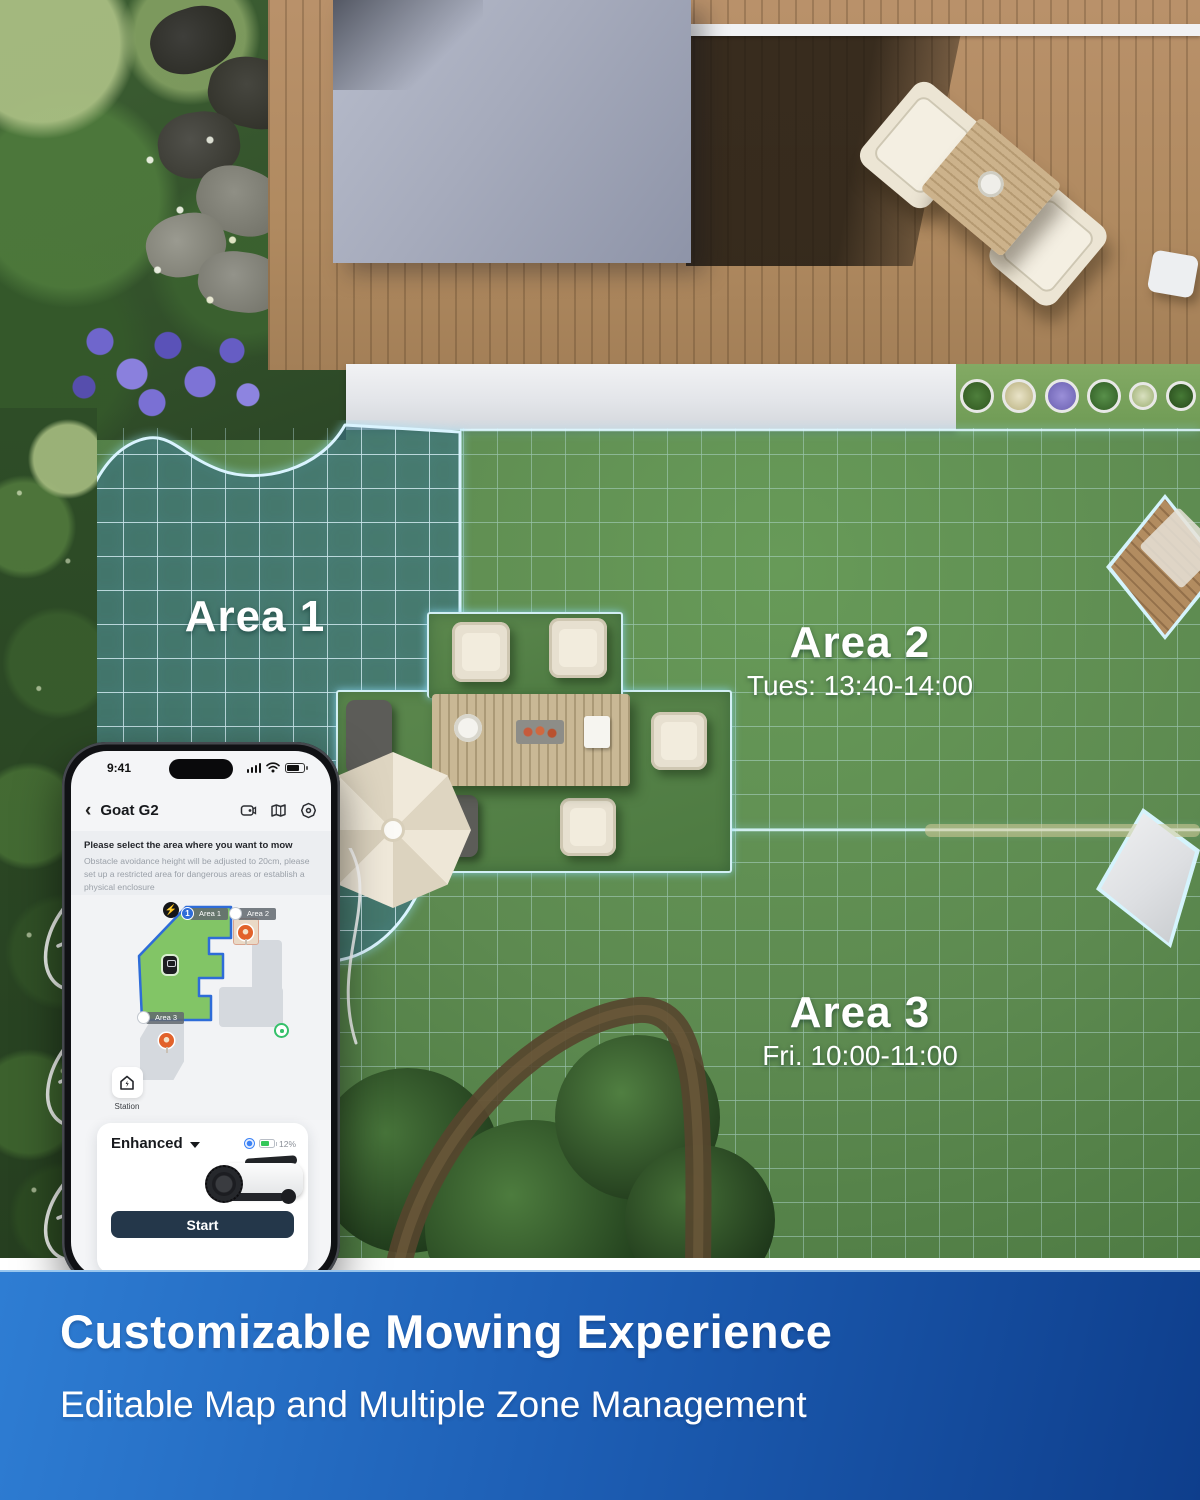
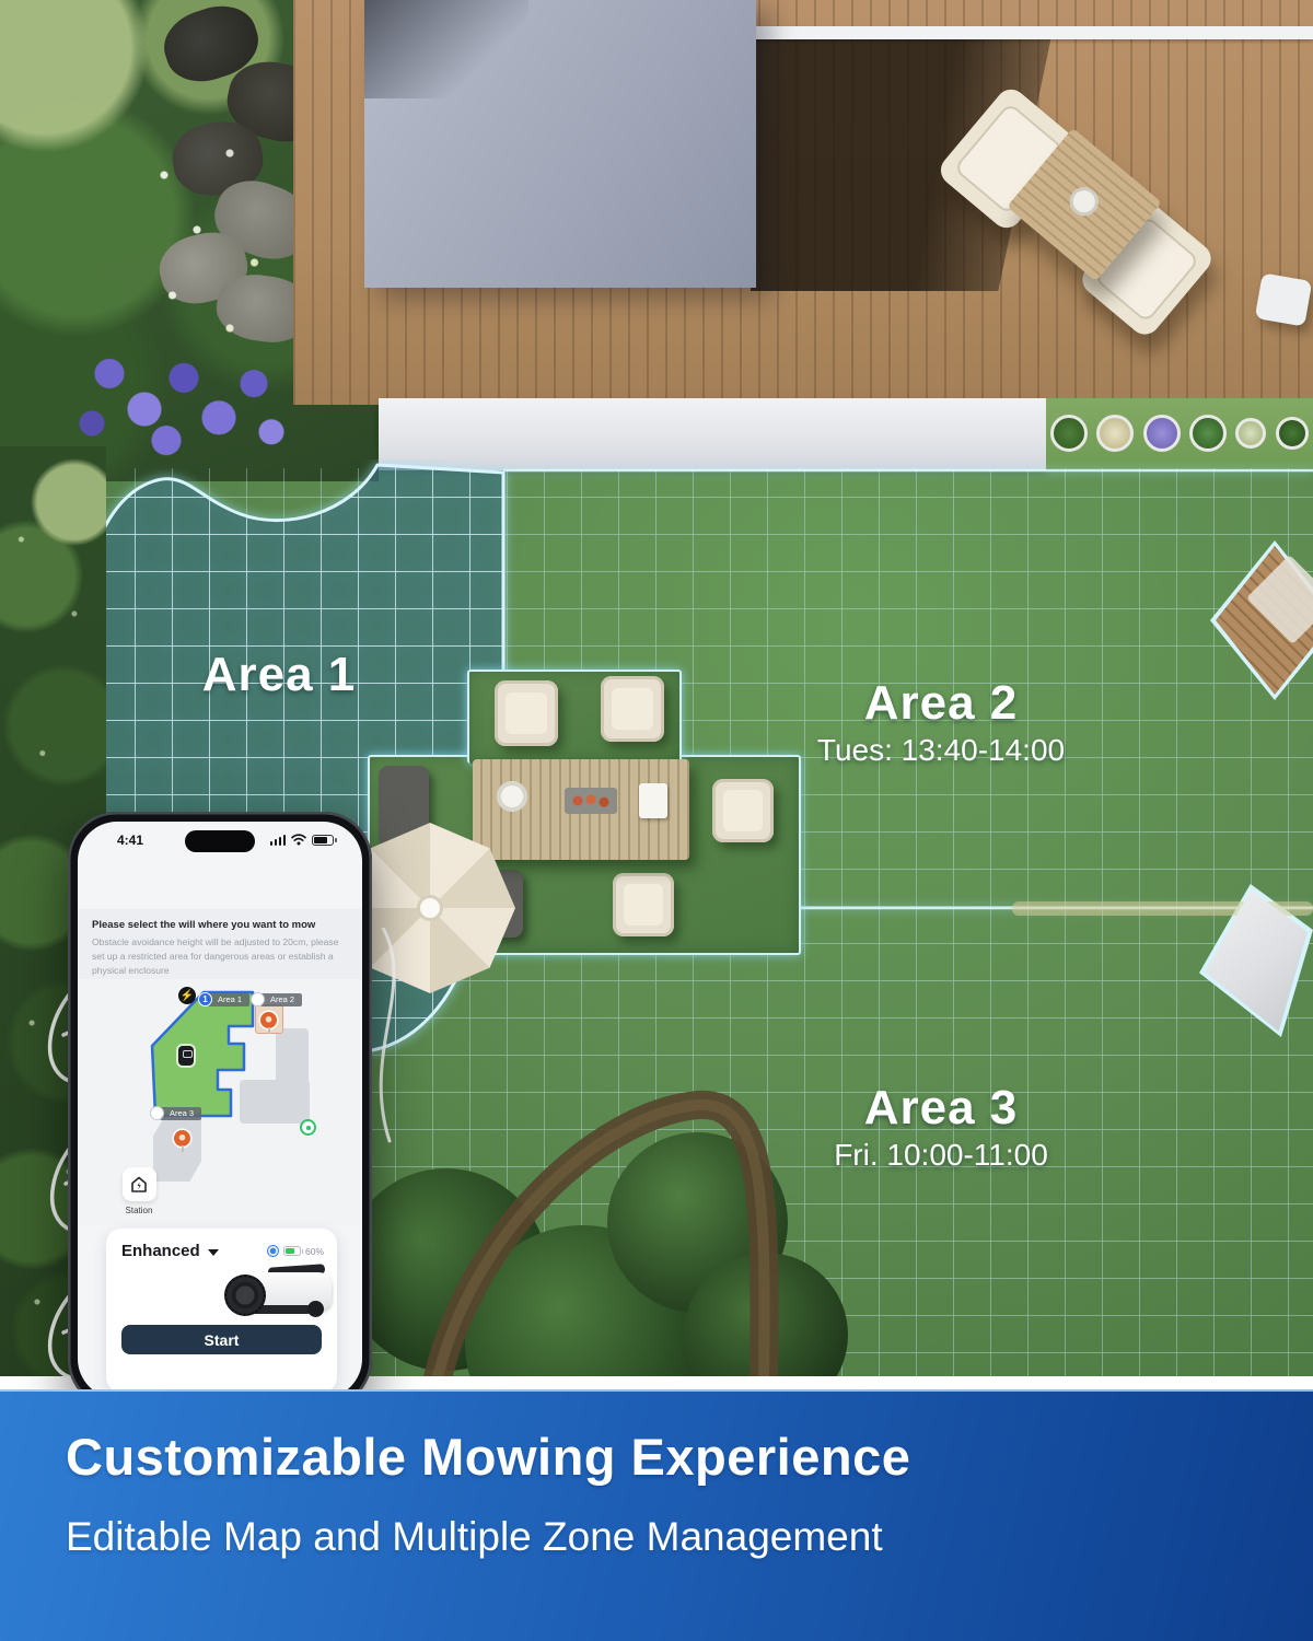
  Area 1
  Area 2
  Tues: 13:40-14:00
  Area 3
  Fri. 10:00-11:00
- 9:41
+ 4:41
- ‹
- Goat G2
- Please select the area where you want to mow
+ Please select the will where you want to mow
  Obstacle avoidance height will be adjusted to 20cm, please set up a restricted area for dangerous areas or establish a physical enclosure
  ⚡
  1
  Area 1
  Area 2
  Area 3
  Station
  Enhanced
- 12%
+ 60%
  Start
  Customizable Mowing Experience
  Editable Map and Multiple Zone Management
